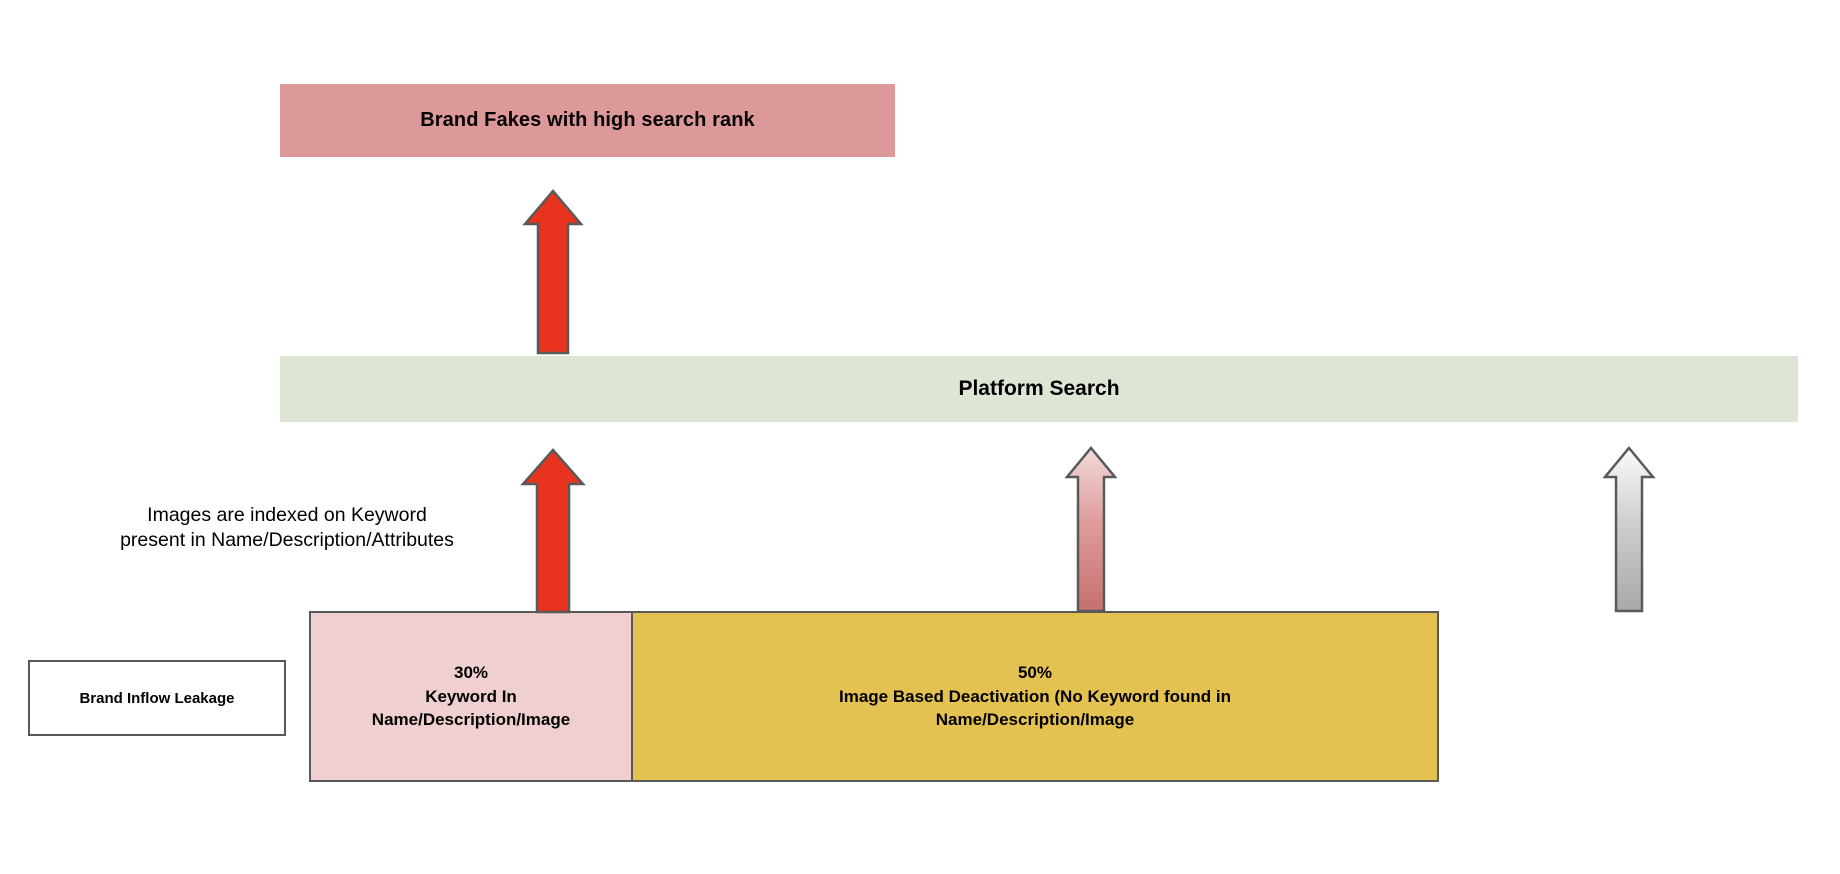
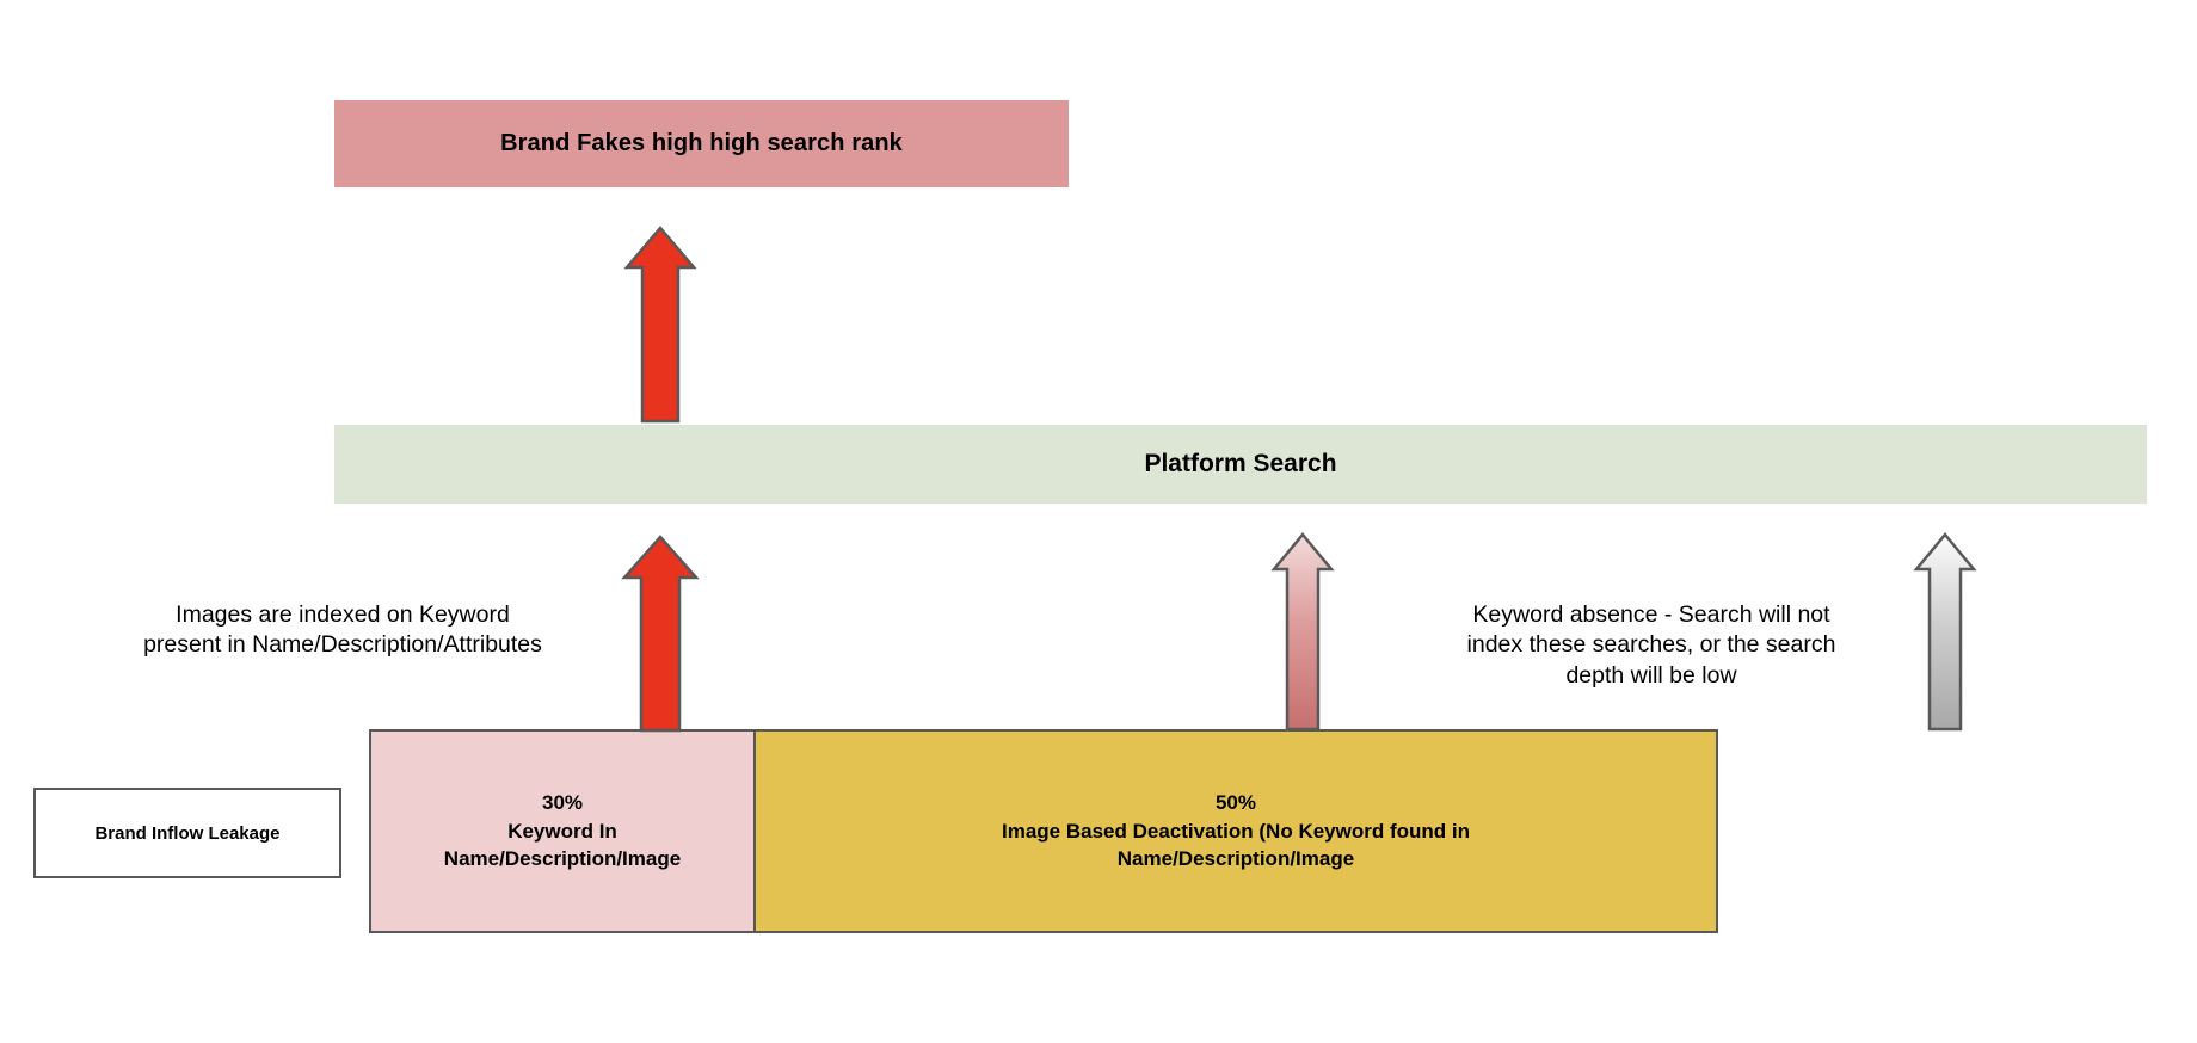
- Brand Fakes with high search rank
+ Brand Fakes high high search rank
  Platform Search
  Brand Inflow Leakage
  30%
  Keyword In
  Name/Description/Image
  50%
  Image Based Deactivation (No Keyword found in
  Name/Description/Image
  Images are indexed on Keyword
  present in Name/Description/Attributes
+ Keyword absence - Search will not
+ index these searches, or the search
+ depth will be low
